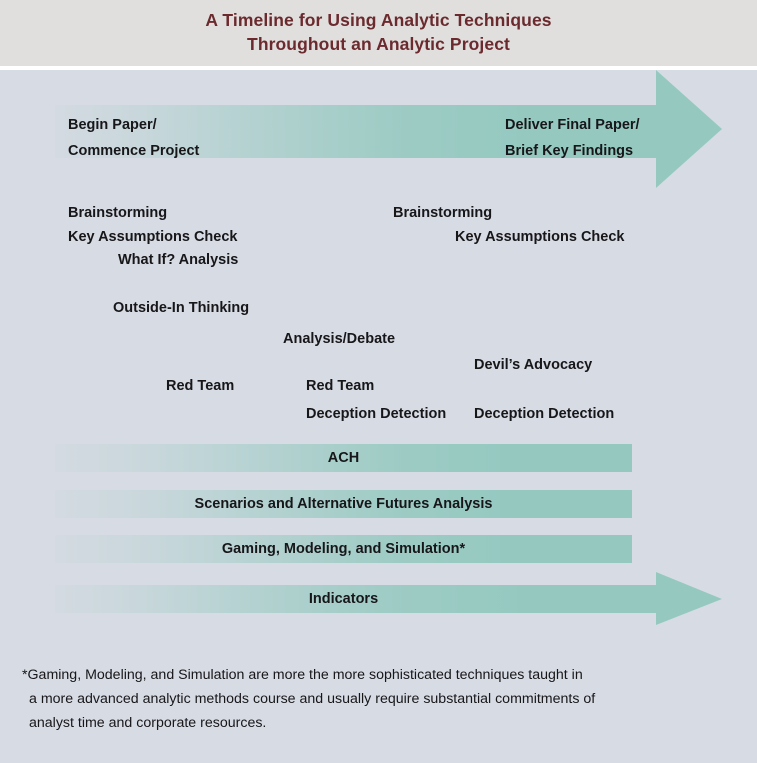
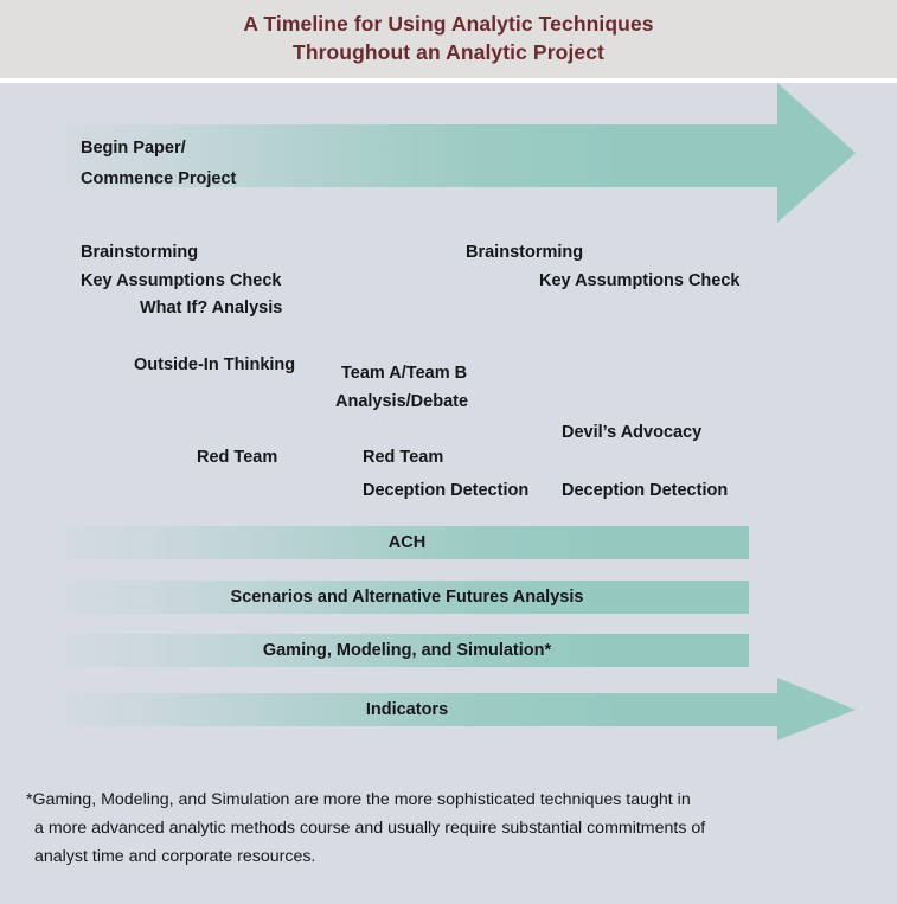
  A Timeline for Using Analytic Techniques
  Throughout an Analytic Project
  Begin Paper/
  Commence Project
- Deliver Final Paper/
- Brief Key Findings
  Brainstorming
  Key Assumptions Check
  What If? Analysis
  Outside-In Thinking
  Brainstorming
  Key Assumptions Check
+ Team A/Team B
  Analysis/Debate
  Devil’s Advocacy
  Red Team
  Red Team
  Deception Detection
  Deception Detection
  ACH
  Scenarios and Alternative Futures Analysis
  Gaming, Modeling, and Simulation*
  Indicators
  *Gaming, Modeling, and Simulation are more the more sophisticated techniques taught in
  a more advanced analytic methods course and usually require substantial commitments of
  analyst time and corporate resources.
